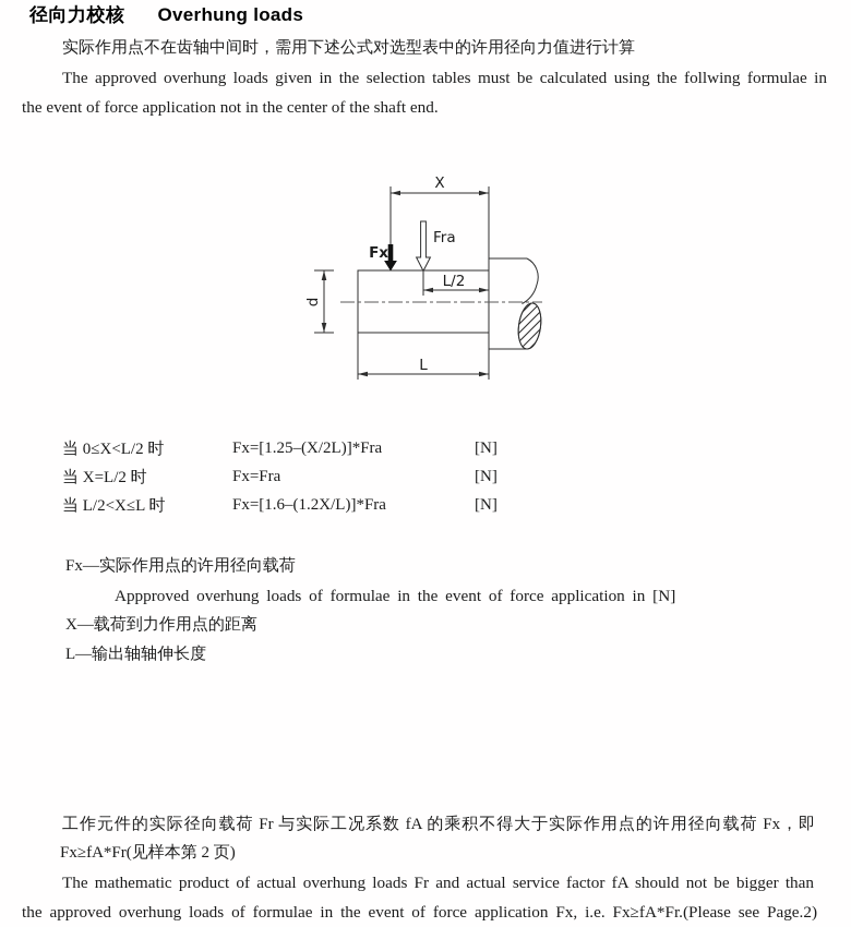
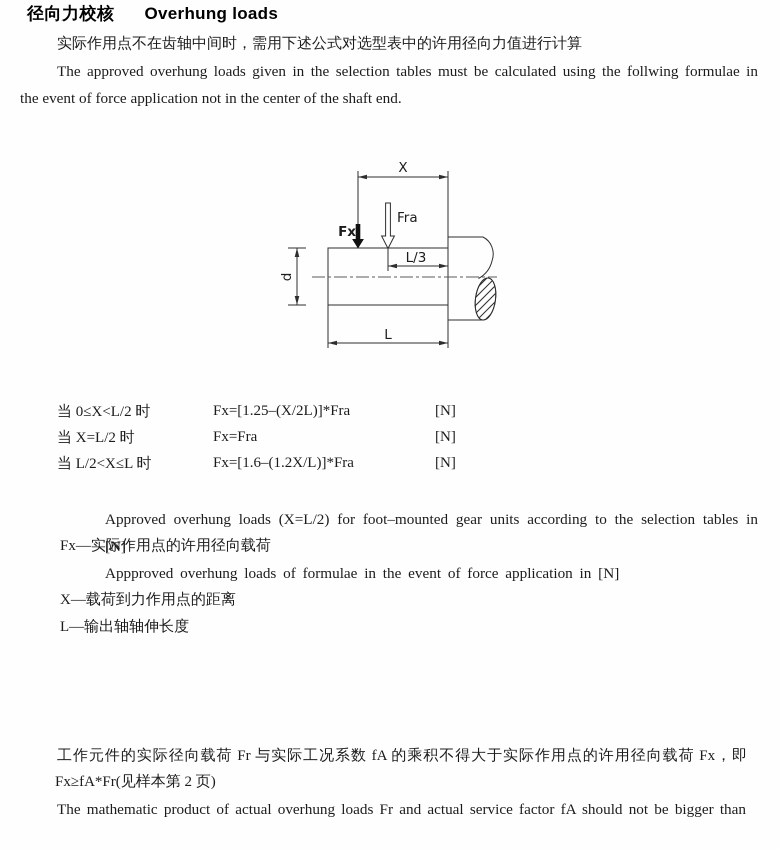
  径向力校核 Overhung loads
  实际作用点不在齿轴中间时，需用下述公式对选型表中的许用径向力值进行计算
  The approved overhung loads given in the selection tables must be calculated using the follwing formulae in
  the event of force application not in the center of the shaft end.
  X
  Fx
  Fra
- L/2
+ L/3
  L
  当 0≤X<L/2 时
  Fx=[1.25–(X/2L)]*Fra
  [N]
  当 X=L/2 时
  Fx=Fra
  [N]
  当 L/2<X≤L 时
  Fx=[1.6–(1.2X/L)]*Fra
  [N]
+ Approved overhung loads (X=L/2) for foot–mounted gear units according to the selection tables in [N]
  Fx—实际作用点的许用径向载荷
  Appproved overhung loads of formulae in the event of force application in [N]
  X—载荷到力作用点的距离
  L—输出轴轴伸长度
  工作元件的实际径向载荷 Fr 与实际工况系数 fA 的乘积不得大于实际作用点的许用径向载荷 Fx，即
  Fx≥fA*Fr(见样本第 2 页)
  The mathematic product of actual overhung loads Fr and actual service factor fA should not be bigger than
- the approved overhung loads of formulae in the event of force application Fx, i.e. Fx≥fA*Fr.(Please see Page.2)
